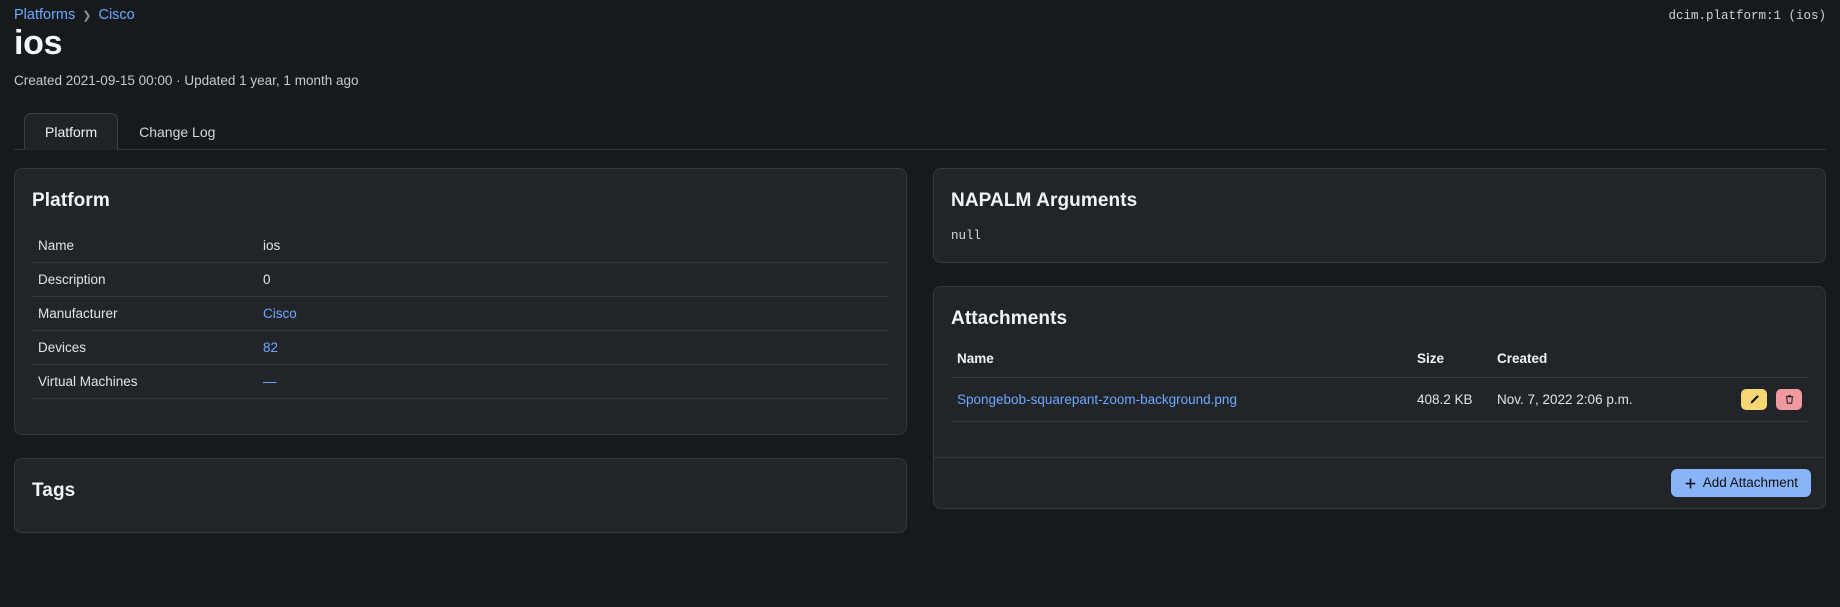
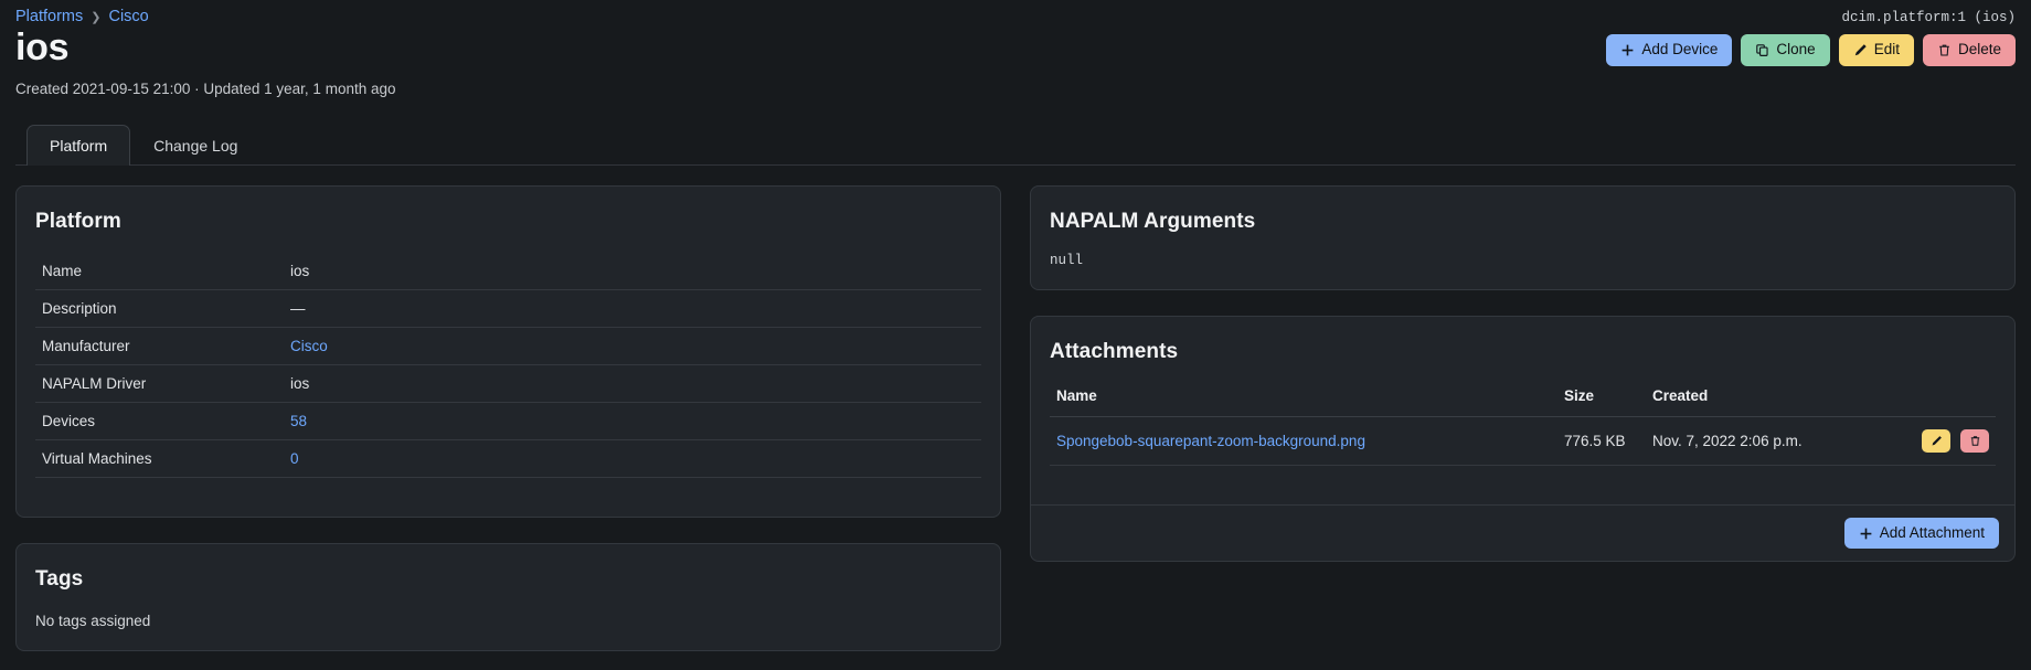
  Platforms
  ❯
  Cisco
  dcim.platform:1 (ios)
  ios
- Created 2021-09-15 00:00 · Updated 1 year, 1 month ago
+ Created 2021-09-15 21:00 · Updated 1 year, 1 month ago
+ Add Device
+ Clone
+ Edit
+ Delete
  Platform
  Change Log
  Platform
  Name	ios
- Description	0
+ Description	—
  Manufacturer	Cisco
+ NAPALM Driver	ios
- Devices	82
+ Devices	58
- Virtual Machines	—
+ Virtual Machines	0
  Tags
+ No tags assigned
  NAPALM Arguments
  null
  Attachments
  Name	Size	Created
- Spongebob-squarepant-zoom-background.png	408.2 KB	Nov. 7, 2022 2:06 p.m.
+ Spongebob-squarepant-zoom-background.png	776.5 KB	Nov. 7, 2022 2:06 p.m.
  Add Attachment
